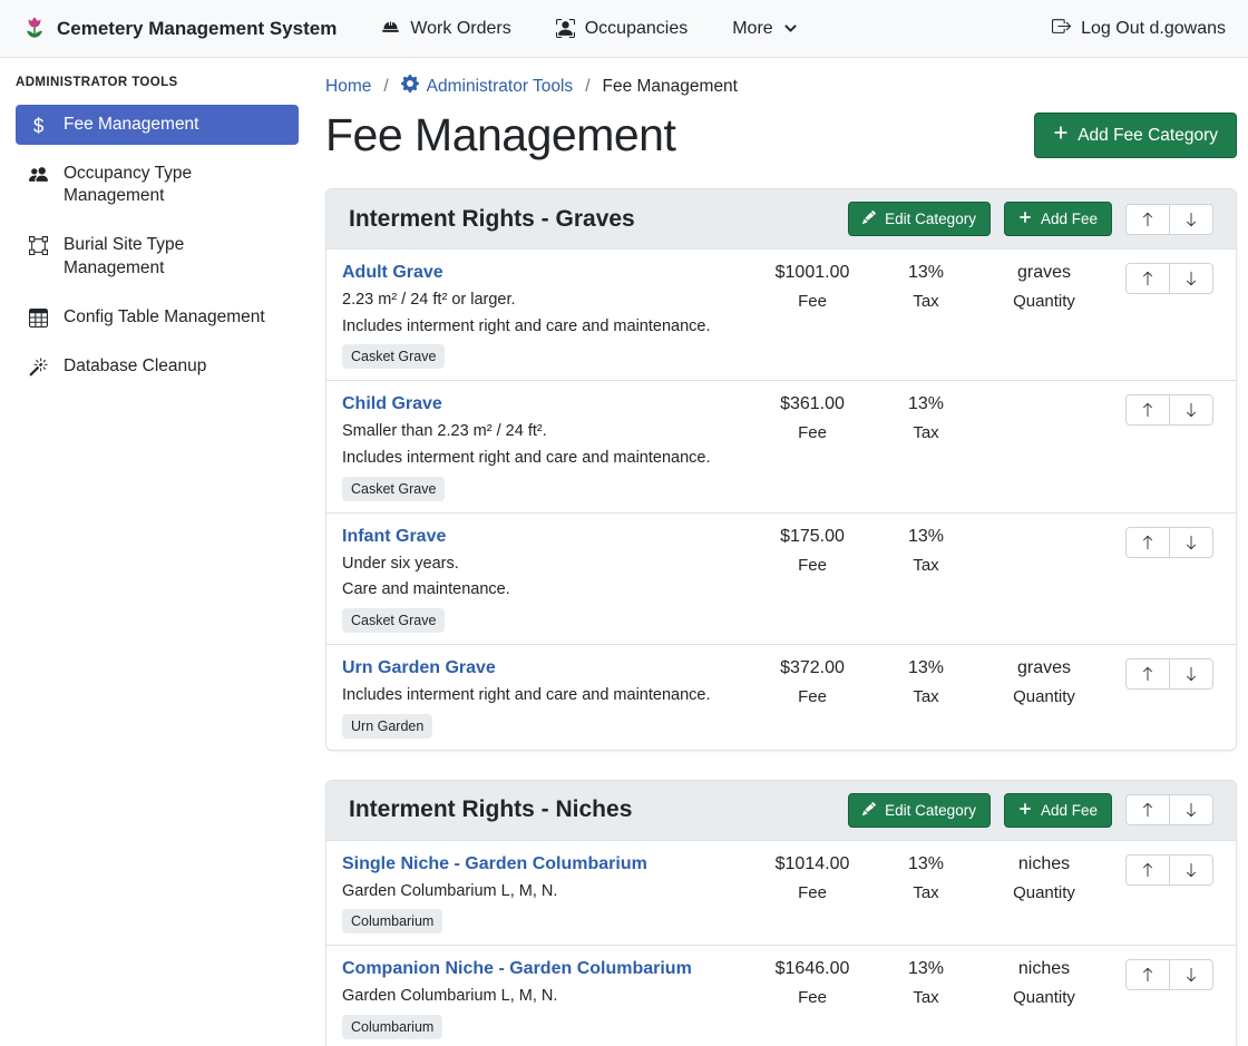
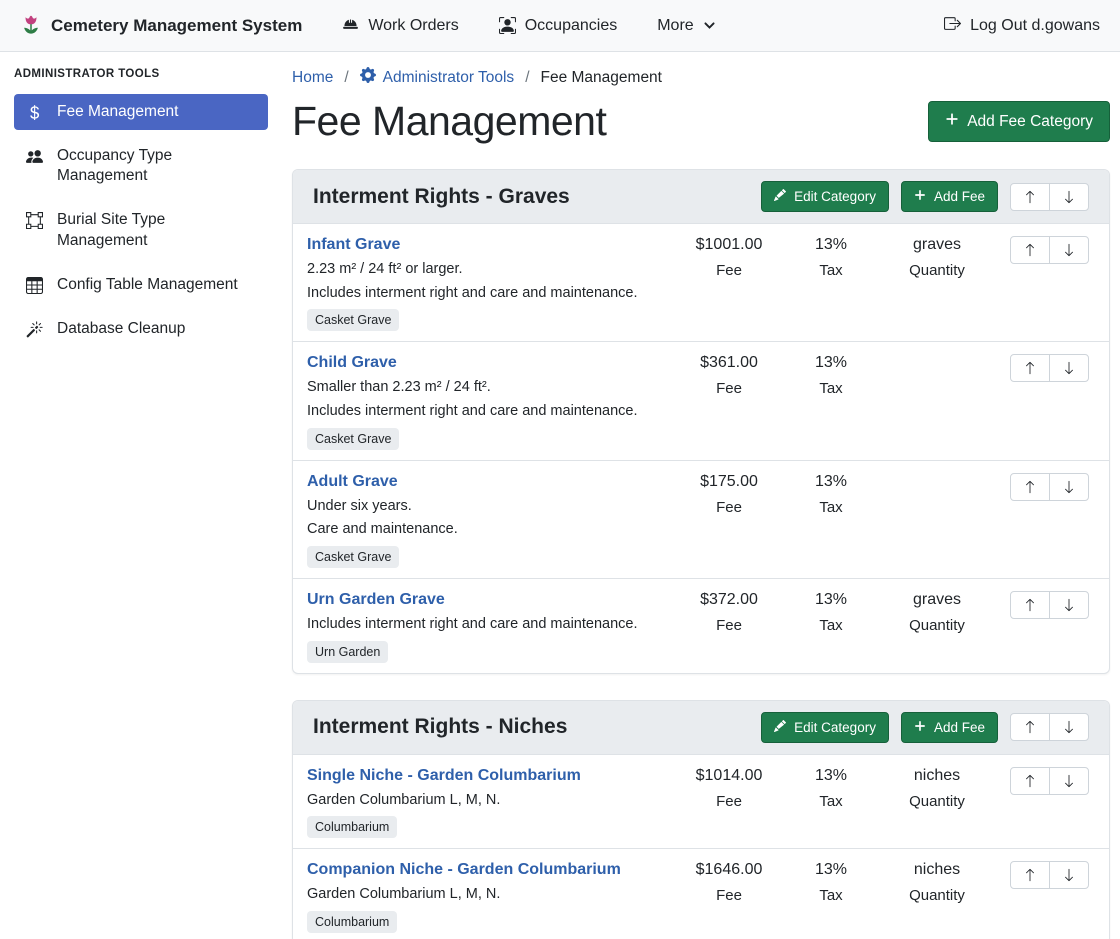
  Cemetery Management System
  Work Orders
  Occupancies
  More
  Log Out d.gowans
  ADMINISTRATOR TOOLS
  Fee Management
  Occupancy Type Management
  Burial Site Type Management
  Config Table Management
  Database Cleanup
  Home
  /
  Administrator Tools
  /
  Fee Management
  Fee Management
  Add Fee Category
  Interment Rights - Graves
  Edit Category
  Add Fee
- Adult Grave
+ Infant Grave
  2.23 m² / 24 ft² or larger.
  Includes interment right and care and maintenance.
  Casket Grave
  $1001.00
  Fee
  13%
  Tax
  graves
  Quantity
  Child Grave
  Smaller than 2.23 m² / 24 ft².
  Includes interment right and care and maintenance.
  Casket Grave
  $361.00
  Fee
  13%
  Tax
- Infant Grave
+ Adult Grave
  Under six years.
  Care and maintenance.
  Casket Grave
  $175.00
  Fee
  13%
  Tax
  Urn Garden Grave
  Includes interment right and care and maintenance.
  Urn Garden
  $372.00
  Fee
  13%
  Tax
  graves
  Quantity
  Interment Rights - Niches
  Edit Category
  Add Fee
  Single Niche - Garden Columbarium
  Garden Columbarium L, M, N.
  Columbarium
  $1014.00
  Fee
  13%
  Tax
  niches
  Quantity
  Companion Niche - Garden Columbarium
  Garden Columbarium L, M, N.
  Columbarium
  $1646.00
  Fee
  13%
  Tax
  niches
  Quantity
